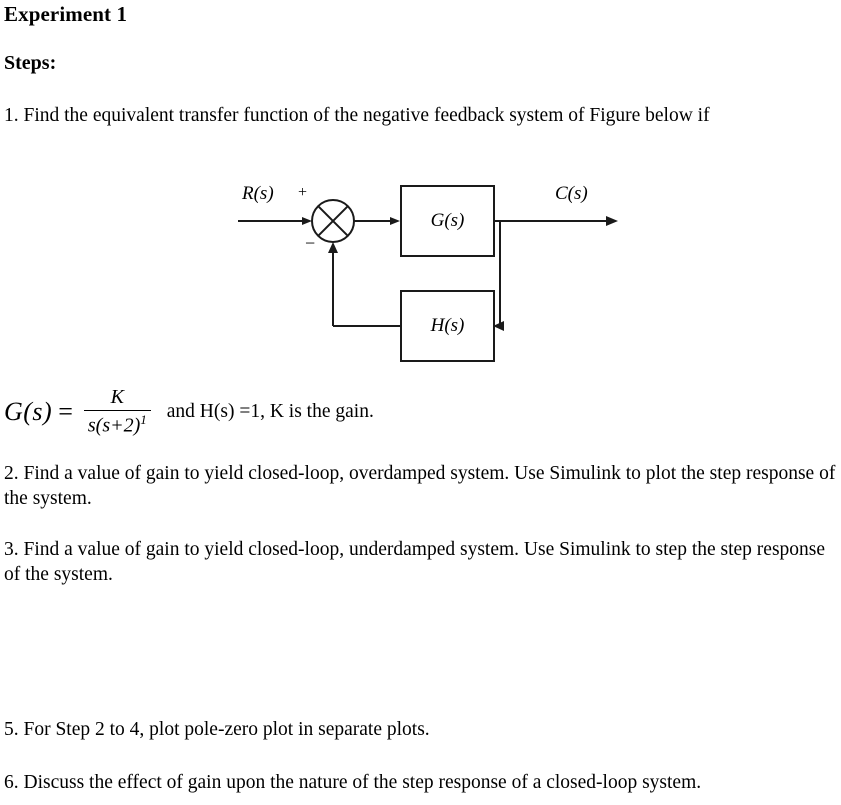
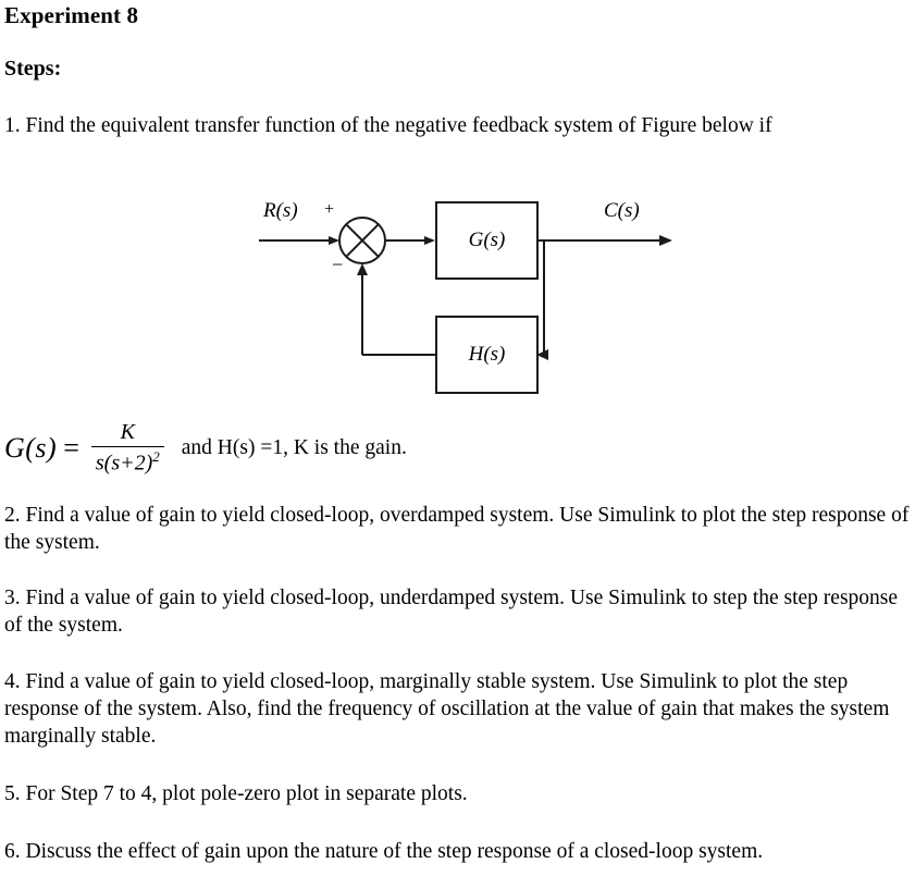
- Experiment 1
+ Experiment 8
  Steps:
  1. Find the equivalent transfer function of the negative feedback system of Figure below if
  R(s)
  C(s)
  +
  −
  G(s)
  H(s)
  G(s)
  =
  K
- s(s+2)1
+ s(s+2)2
  and H(s) =1, K is the gain.
  2. Find a value of gain to yield closed-loop, overdamped system. Use Simulink to plot the step response of the system.
  3. Find a value of gain to yield closed-loop, underdamped system. Use Simulink to step the step response of the system.
+ 4. Find a value of gain to yield closed-loop, marginally stable system. Use Simulink to plot the step response of the system. Also, find the frequency of oscillation at the value of gain that makes the system marginally stable.
- 5. For Step 2 to 4, plot pole-zero plot in separate plots.
+ 5. For Step 7 to 4, plot pole-zero plot in separate plots.
  6. Discuss the effect of gain upon the nature of the step response of a closed-loop system.
